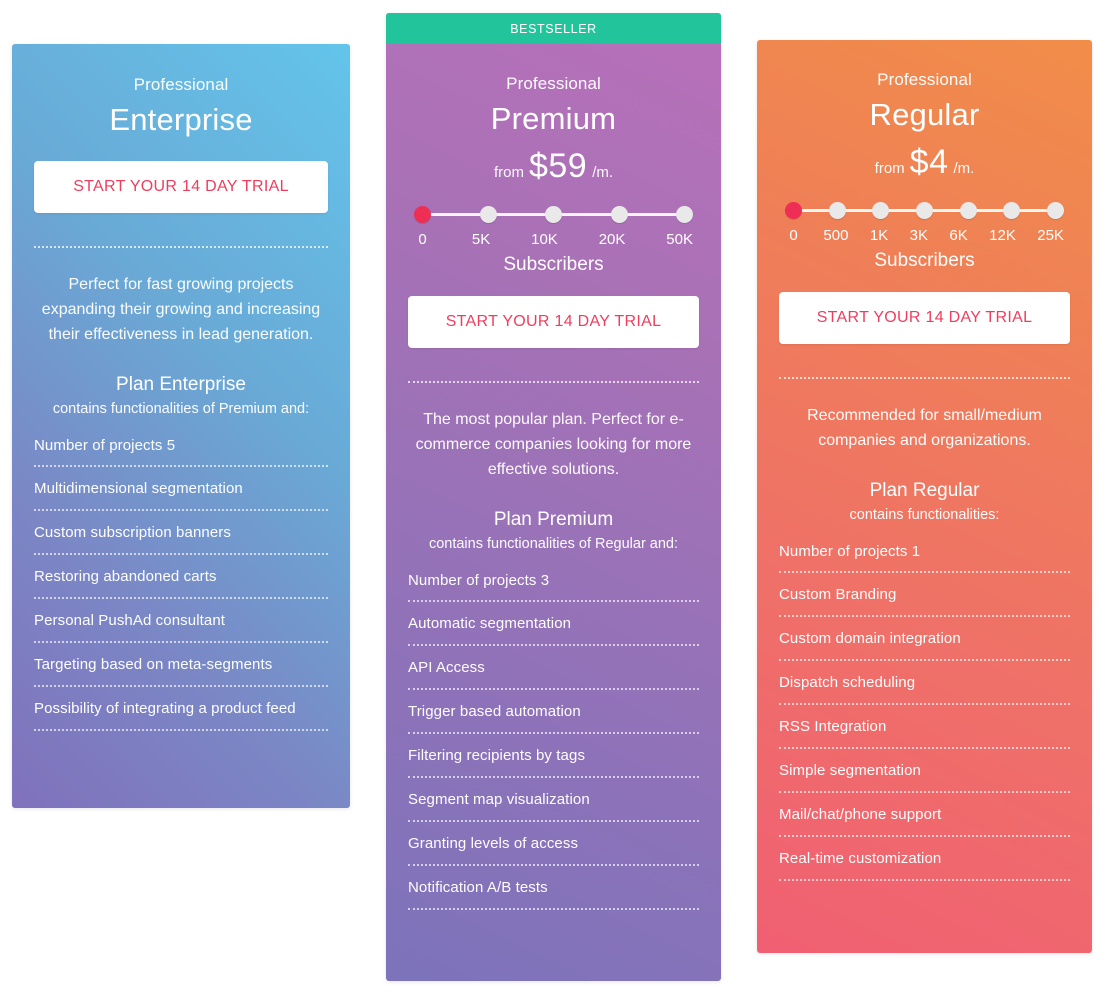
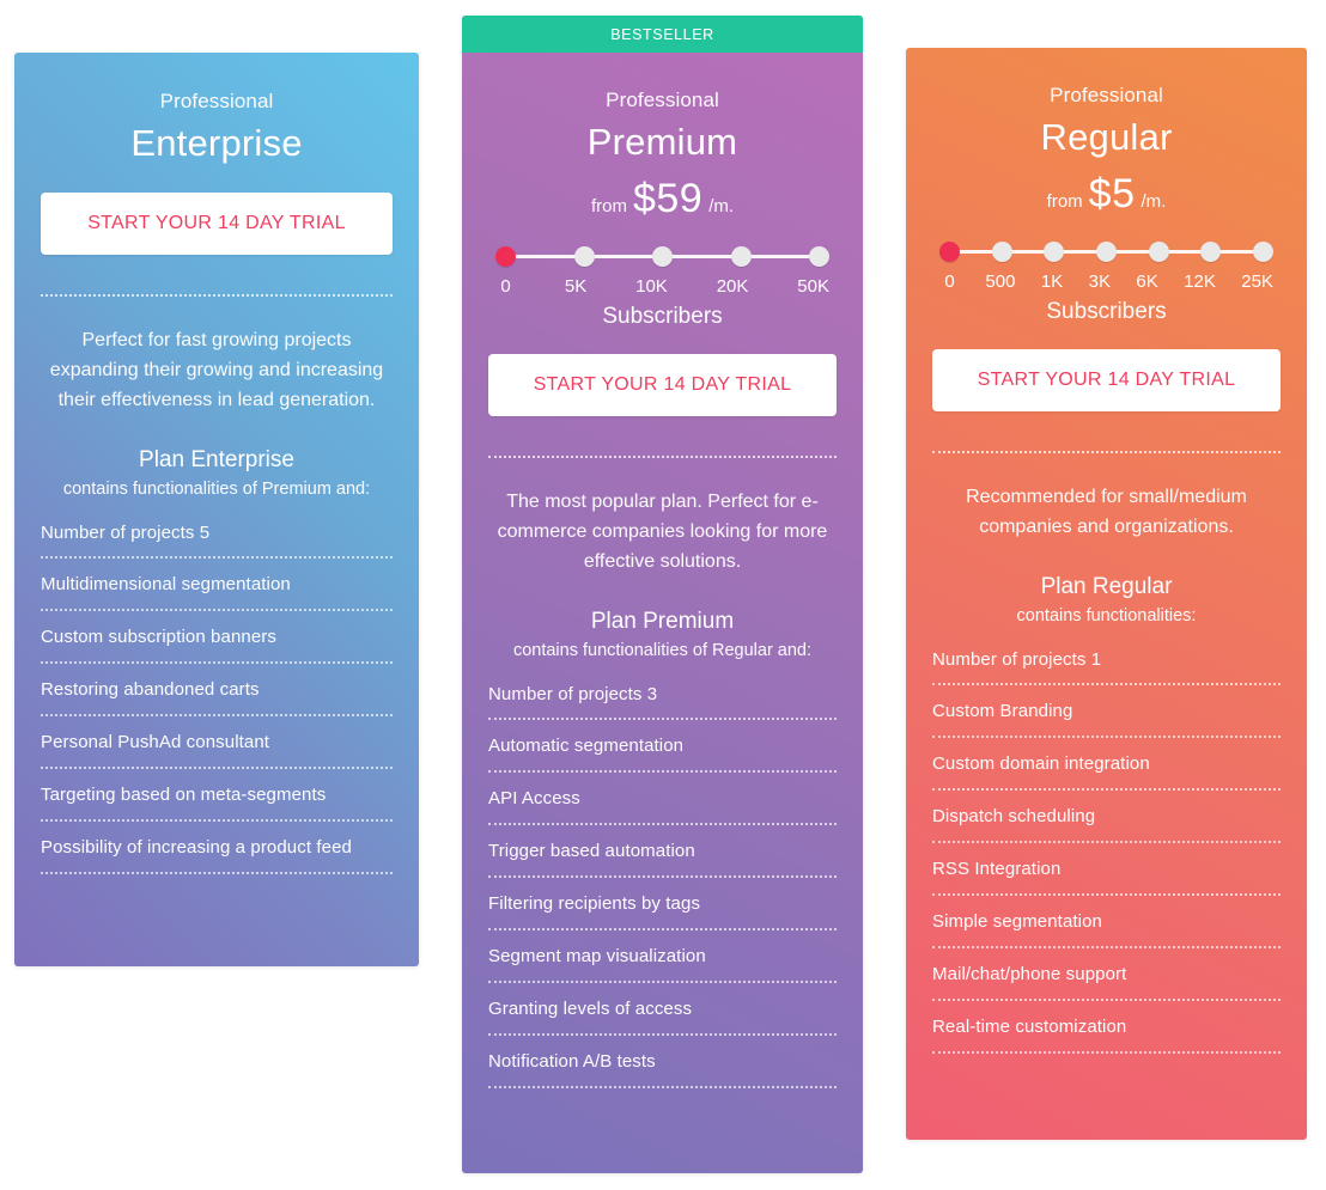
  Professional
  Enterprise
  START YOUR 14 DAY TRIAL
  Perfect for fast growing projects expanding their growing and increasing their effectiveness in lead generation.
  Plan Enterprise
  contains functionalities of Premium and:
  Number of projects 5
  Multidimensional segmentation
  Custom subscription banners
  Restoring abandoned carts
  Personal PushAd consultant
  Targeting based on meta-segments
- Possibility of integrating a product feed
+ Possibility of increasing a product feed
  BESTSELLER
  Professional
  Premium
  from
  $59
  /m.
  0
  5K
  10K
  20K
  50K
  Subscribers
  START YOUR 14 DAY TRIAL
  The most popular plan. Perfect for e-commerce companies looking for more effective solutions.
  Plan Premium
  contains functionalities of Regular and:
  Number of projects 3
  Automatic segmentation
  API Access
  Trigger based automation
  Filtering recipients by tags
  Segment map visualization
  Granting levels of access
  Notification A/B tests
  Professional
  Regular
  from
- $4
+ $5
  /m.
  0
  500
  1K
  3K
  6K
  12K
  25K
  Subscribers
  START YOUR 14 DAY TRIAL
  Recommended for small/medium companies and organizations.
  Plan Regular
  contains functionalities:
  Number of projects 1
  Custom Branding
  Custom domain integration
  Dispatch scheduling
  RSS Integration
  Simple segmentation
  Mail/chat/phone support
  Real-time customization
